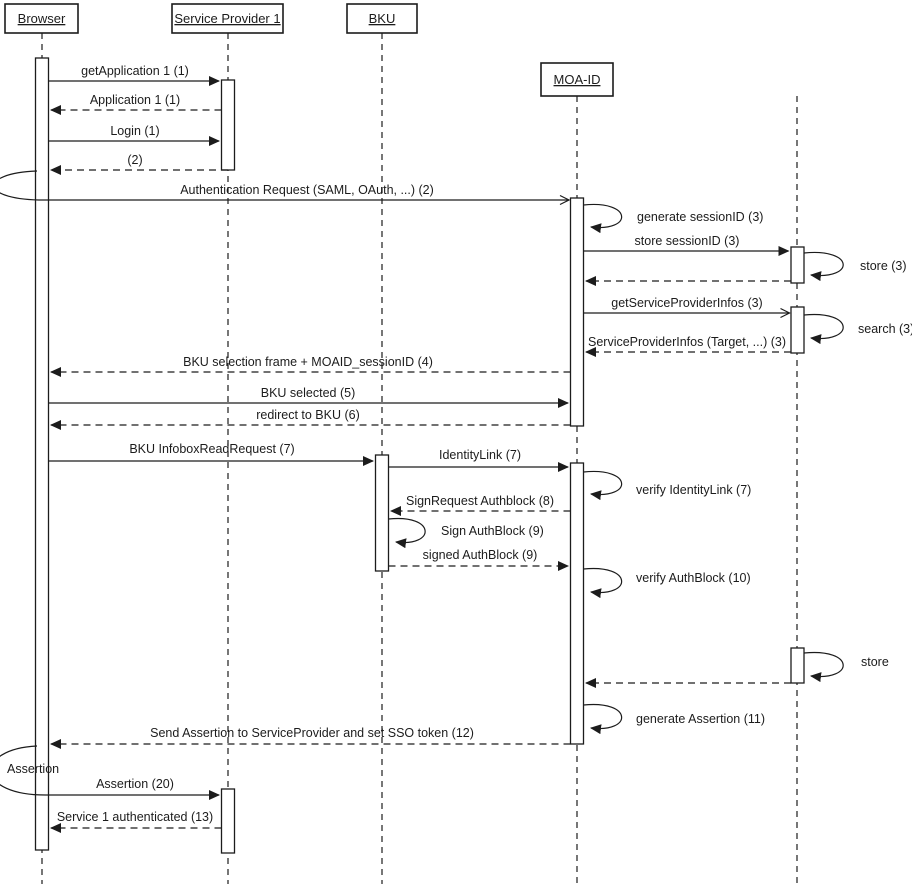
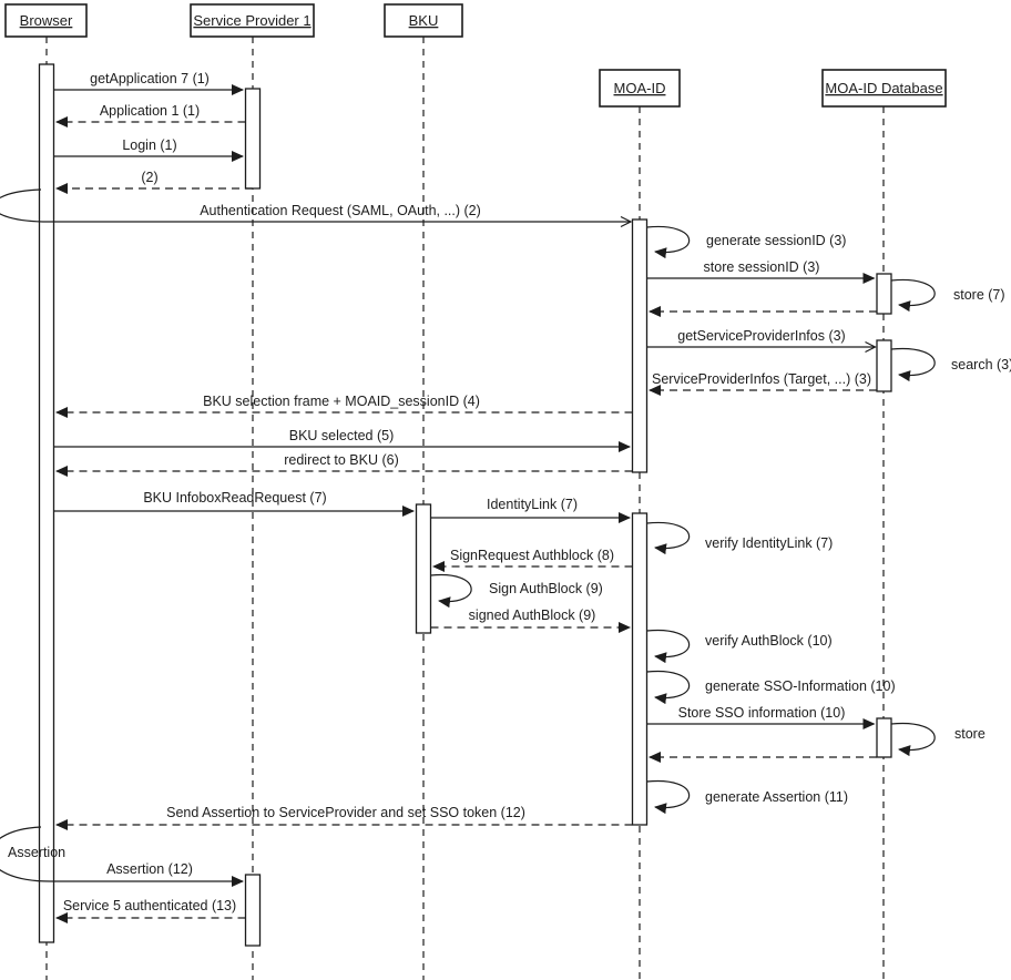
  Browser
  Service Provider 1
  BKU
  MOA-ID
+ MOA-ID Database
- getApplication 1 (1)
+ getApplication 7 (1)
  Application 1 (1)
  Login (1)
  (2)
  Authentication Request (SAML, OAuth, ...) (2)
  generate sessionID (3)
  store sessionID (3)
- store (3)
+ store (7)
  getServiceProviderInfos (3)
  search (3
  ServiceProviderInfos (Target, ...) (3)
  BKU selection frame + MOAID_sessionID (4)
  BKU selected (5)
  redirect to BKU (6)
  BKU InfoboxReadRequest (7)
  IdentityLink (7)
  verify IdentityLink (7)
  SignRequest Authblock (8)
  Sign AuthBlock (9)
  signed AuthBlock (9)
  verify AuthBlock (10)
+ generate SSO-Information (10)
+ Store SSO information (10)
  store
  generate Assertion (11)
  Send Assertion to ServiceProvider and set SSO token (12)
  Assertion
- Assertion (20)
+ Assertion (12)
- Service 1 authenticated (13)
+ Service 5 authenticated (13)
